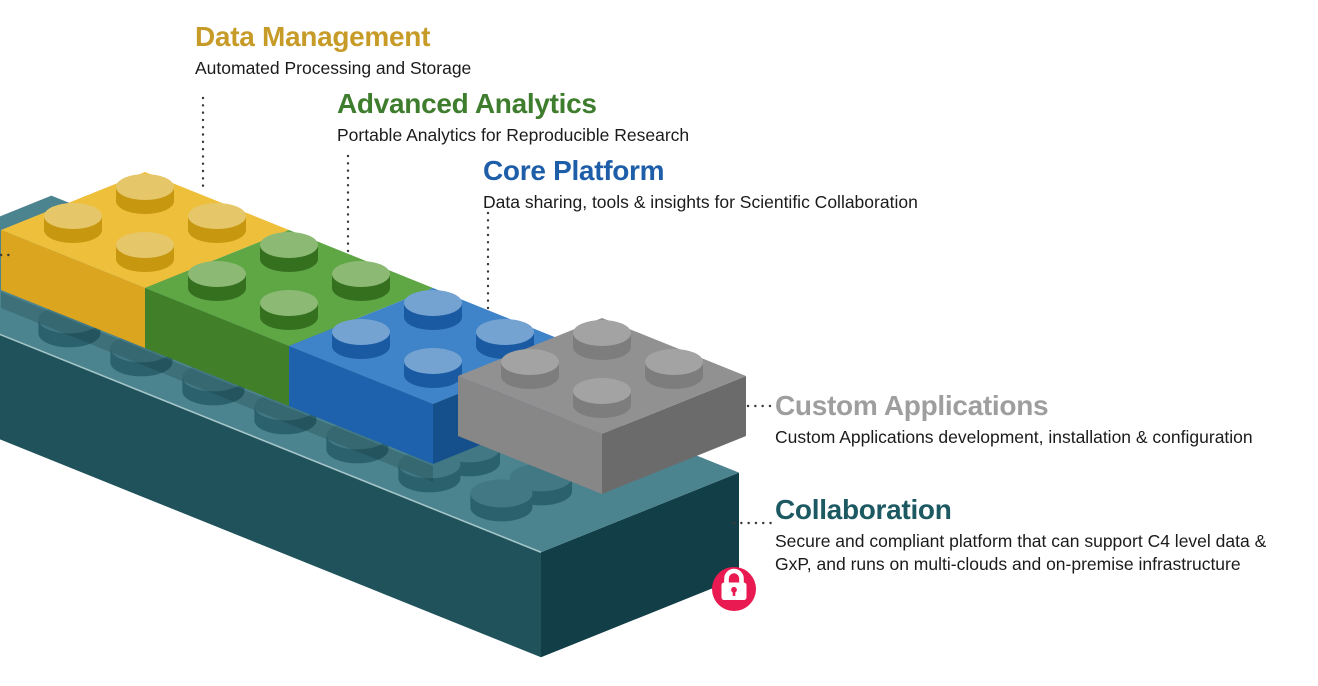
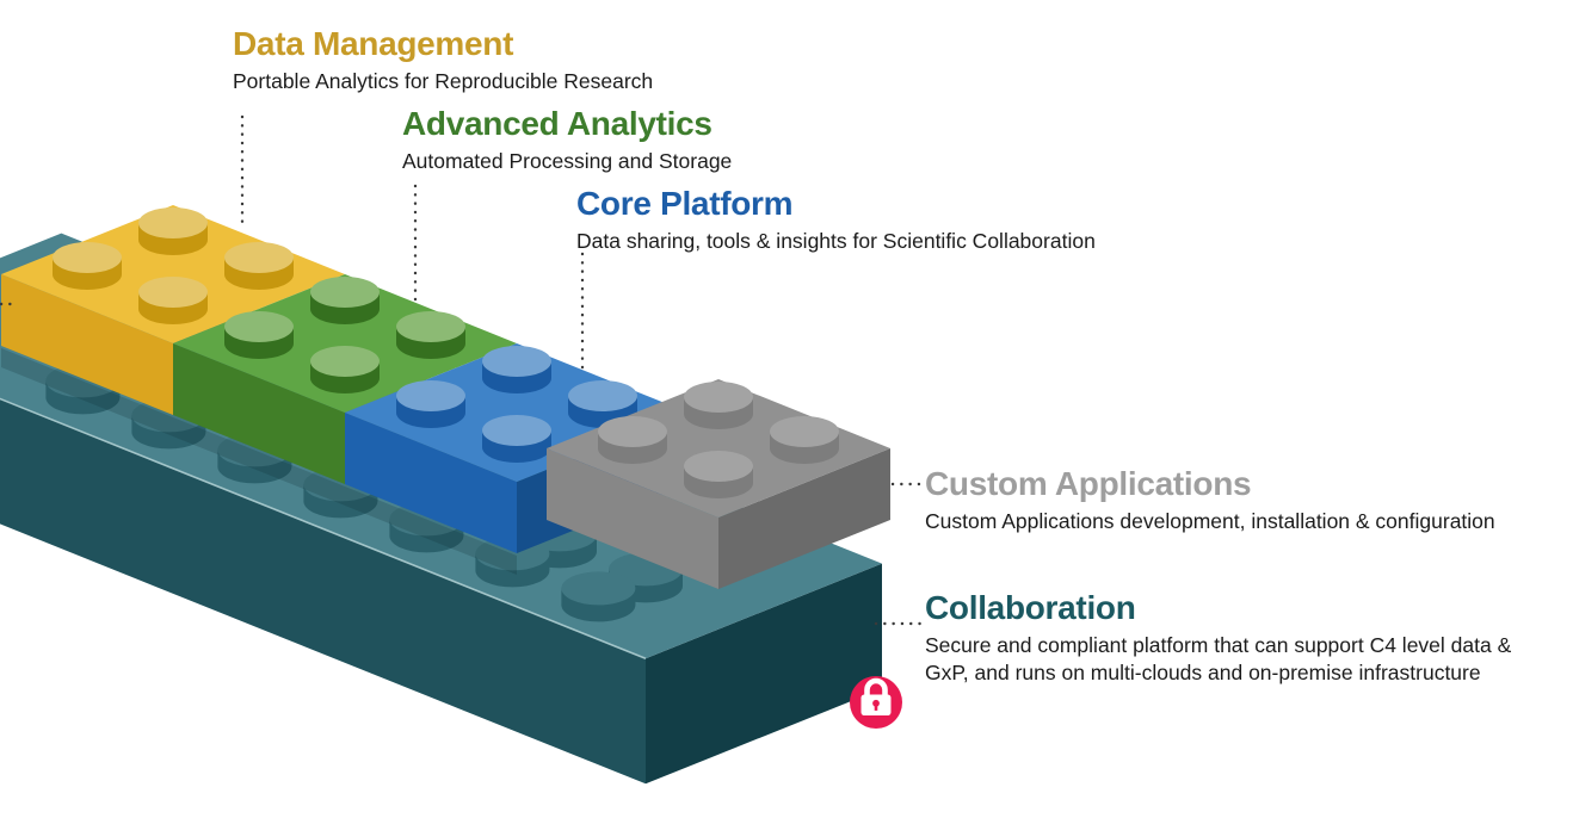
  Data Management
- Automated Processing and Storage
+ Portable Analytics for Reproducible Research
  Advanced Analytics
- Portable Analytics for Reproducible Research
+ Automated Processing and Storage
  Core Platform
  Data sharing, tools & insights for Scientific Collaboration
  Custom Applications
  Custom Applications development, installation & configuration
  Collaboration
  Secure and compliant platform that can support C4 level data & GxP, and runs on multi-clouds and on-premise infrastructure
